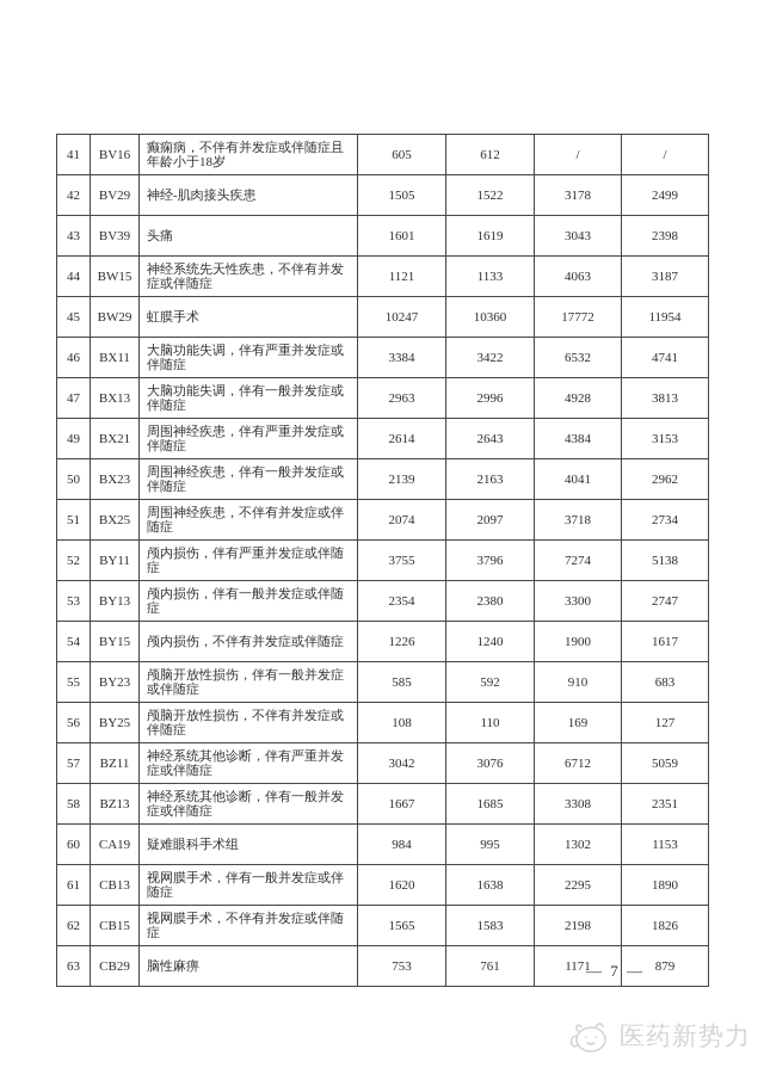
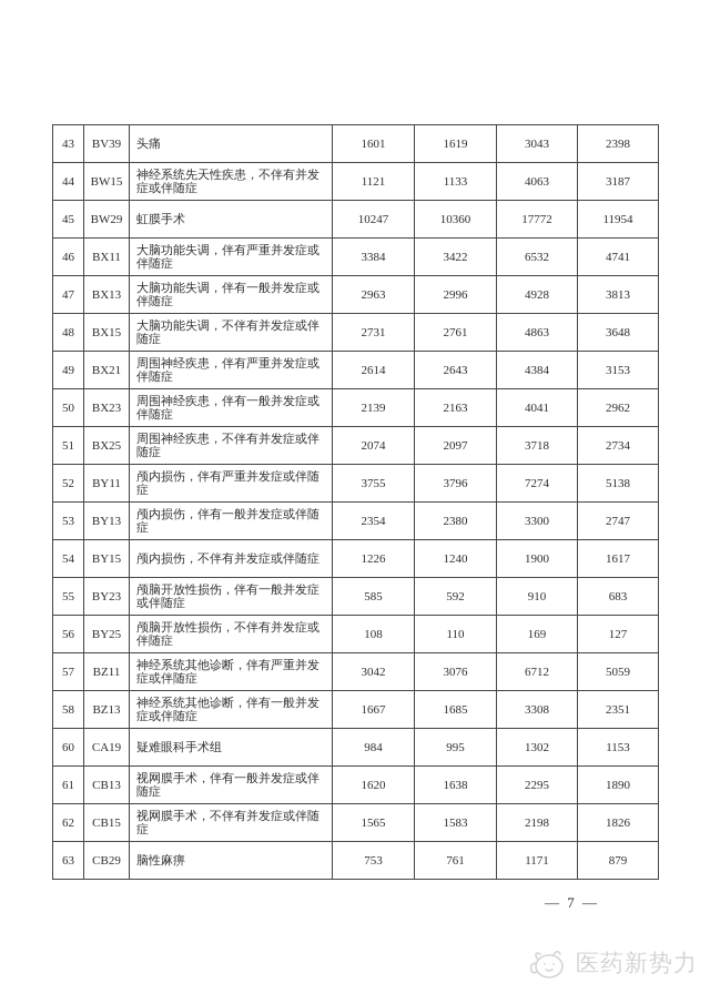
- 41	BV16	癫痫病，不伴有并发症或伴随症且年龄小于18岁	605	612	/	/
- 42	BV29	神经-肌肉接头疾患	1505	1522	3178	2499
  43	BV39	头痛	1601	1619	3043	2398
  44	BW15	神经系统先天性疾患，不伴有并发症或伴随症	1121	1133	4063	3187
  45	BW29	虹膜手术	10247	10360	17772	11954
  46	BX11	大脑功能失调，伴有严重并发症或伴随症	3384	3422	6532	4741
  47	BX13	大脑功能失调，伴有一般并发症或伴随症	2963	2996	4928	3813
+ 48	BX15	大脑功能失调，不伴有并发症或伴随症	2731	2761	4863	3648
  49	BX21	周围神经疾患，伴有严重并发症或伴随症	2614	2643	4384	3153
  50	BX23	周围神经疾患，伴有一般并发症或伴随症	2139	2163	4041	2962
  51	BX25	周围神经疾患，不伴有并发症或伴随症	2074	2097	3718	2734
  52	BY11	颅内损伤，伴有严重并发症或伴随症	3755	3796	7274	5138
  53	BY13	颅内损伤，伴有一般并发症或伴随症	2354	2380	3300	2747
  54	BY15	颅内损伤，不伴有并发症或伴随症	1226	1240	1900	1617
  55	BY23	颅脑开放性损伤，伴有一般并发症或伴随症	585	592	910	683
  56	BY25	颅脑开放性损伤，不伴有并发症或伴随症	108	110	169	127
  57	BZ11	神经系统其他诊断，伴有严重并发症或伴随症	3042	3076	6712	5059
  58	BZ13	神经系统其他诊断，伴有一般并发症或伴随症	1667	1685	3308	2351
  60	CA19	疑难眼科手术组	984	995	1302	1153
  61	CB13	视网膜手术，伴有一般并发症或伴随症	1620	1638	2295	1890
  62	CB15	视网膜手术，不伴有并发症或伴随症	1565	1583	2198	1826
  63	CB29	脑性麻痹	753	761	1171	879
  — 7 —
  医药新势力
